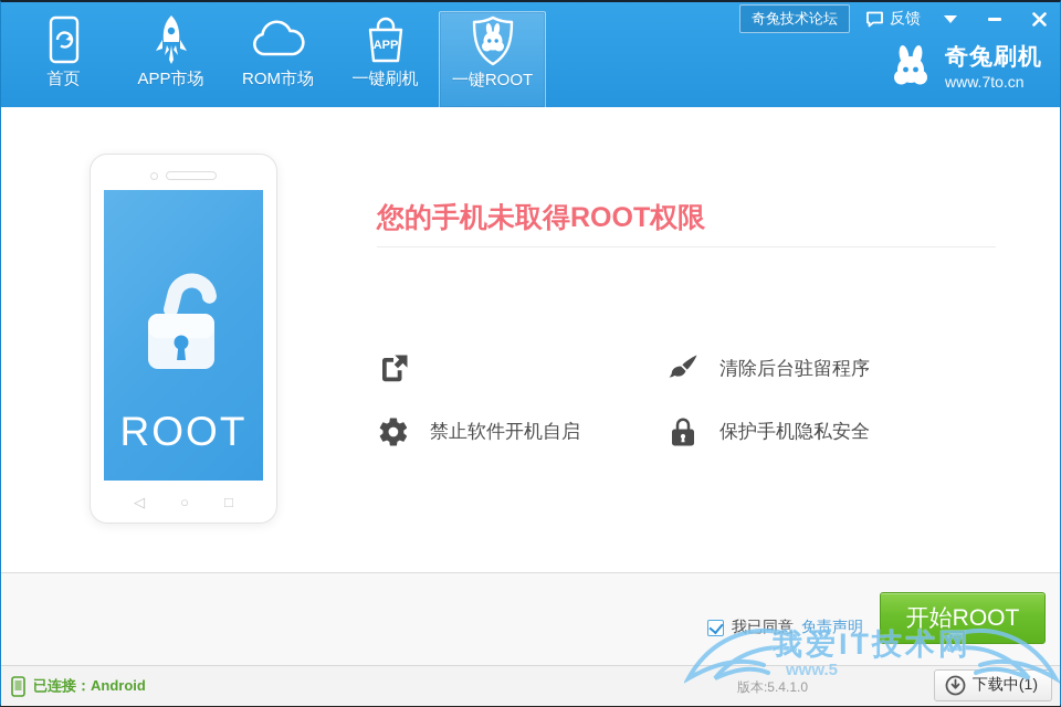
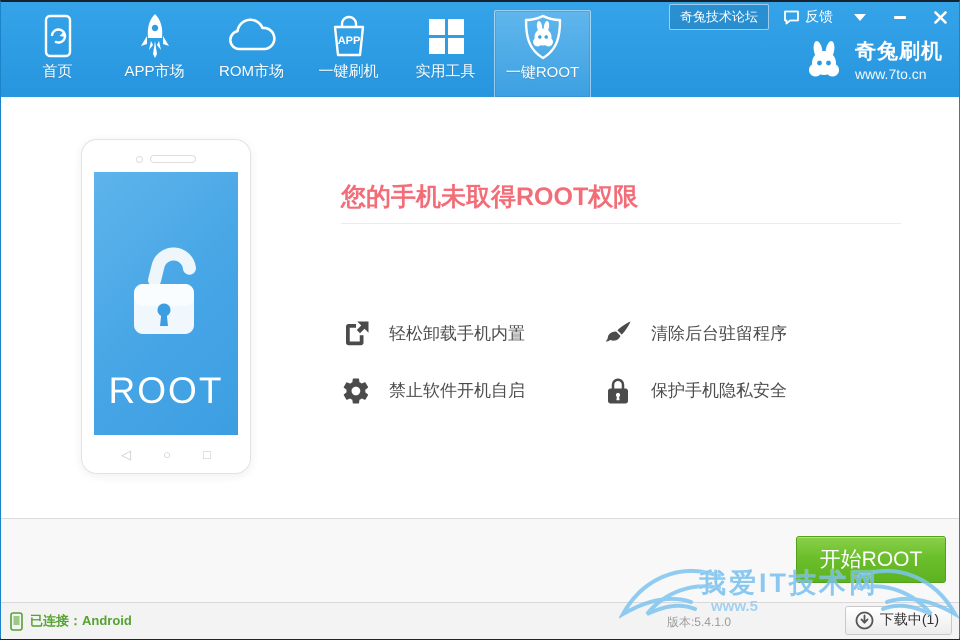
  首页
  APP市场
  ROM市场
  APP
  一键刷机
+ 实用工具
  一键ROOT
  奇兔技术论坛
  反馈
  奇兔刷机
  www.7to.cn
  ROOT
  ◁
  ○
  □
  您的手机未取得ROOT权限
+ 轻松卸载手机内置
  清除后台驻留程序
  禁止软件开机自启
  保护手机隐私安全
- 我已同意
- 免责声明
  开始ROOT
  已连接：Android
  版本:5.4.1.0
  下载中(1)
  我爱IT技术网
  www.5
